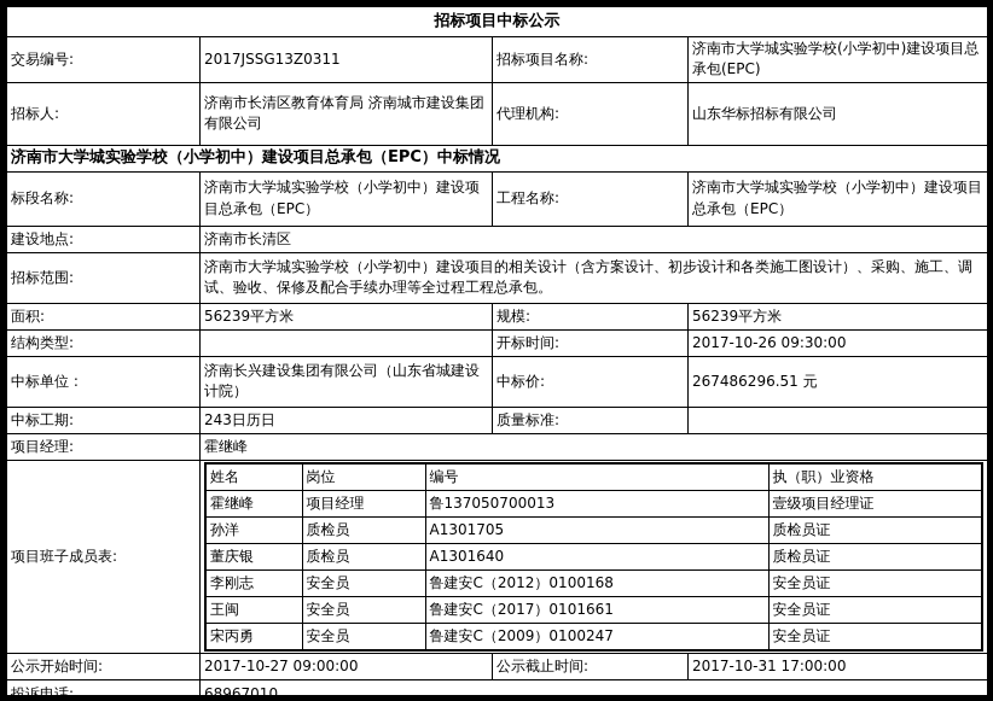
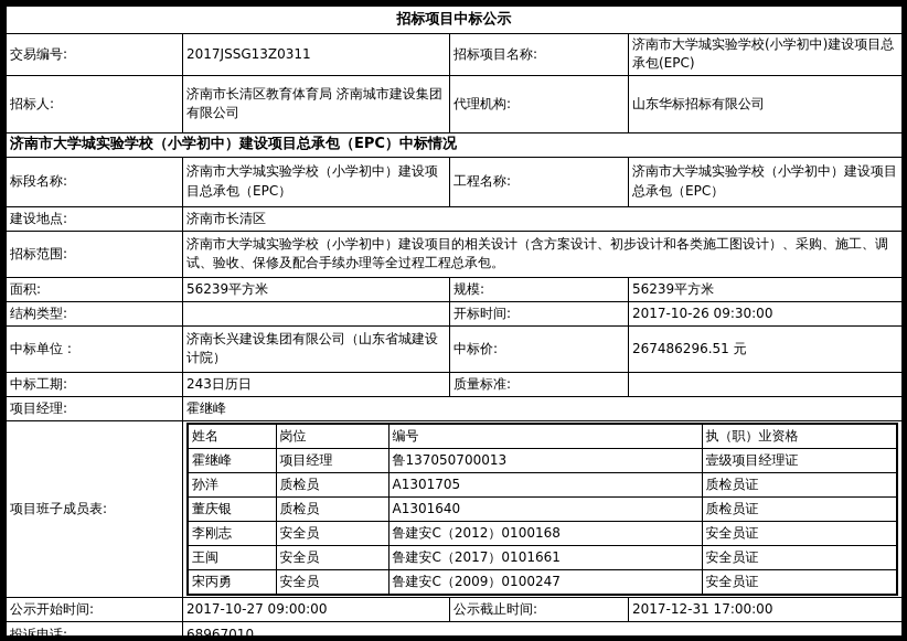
  招标项目中标公示
  交易编号:	2017JSSG13Z0311	招标项目名称:	济南市大学城实验学校(小学初中)建设项目总承包(EPC)
  招标人:	济南市长清区教育体育局 济南城市建设集团有限公司	代理机构:	山东华标招标有限公司
  济南市大学城实验学校（小学初中）建设项目总承包（EPC）中标情况
  标段名称:	济南市大学城实验学校（小学初中）建设项目总承包（EPC）	工程名称:	济南市大学城实验学校（小学初中）建设项目总承包（EPC）
  建设地点:	济南市长清区
  招标范围:	济南市大学城实验学校（小学初中）建设项目的相关设计（含方案设计、初步设计和各类施工图设计）、采购、施工、调试、验收、保修及配合手续办理等全过程工程总承包。
  面积:	56239平方米	规模:	56239平方米
  结构类型:		开标时间:	2017-10-26 09:30:00
  中标单位 :	济南长兴建设集团有限公司（山东省城建设计院）	中标价:	267486296.51 元
  中标工期:	243日历日	质量标准:
  项目经理:	霍继峰
  项目班子成员表:
  姓名	岗位	编号	执（职）业资格
  霍继峰	项目经理	鲁137050700013	壹级项目经理证
  孙洋	质检员	A1301705	质检员证
  董庆银	质检员	A1301640	质检员证
  李刚志	安全员	鲁建安C（2012）0100168	安全员证
  王闽	安全员	鲁建安C（2017）0101661	安全员证
  宋丙勇	安全员	鲁建安C（2009）0100247	安全员证
- 公示开始时间:	2017-10-27 09:00:00	公示截止时间:	2017-10-31 17:00:00
+ 公示开始时间:	2017-10-27 09:00:00	公示截止时间:	2017-12-31 17:00:00
  投诉电话:	68967010
